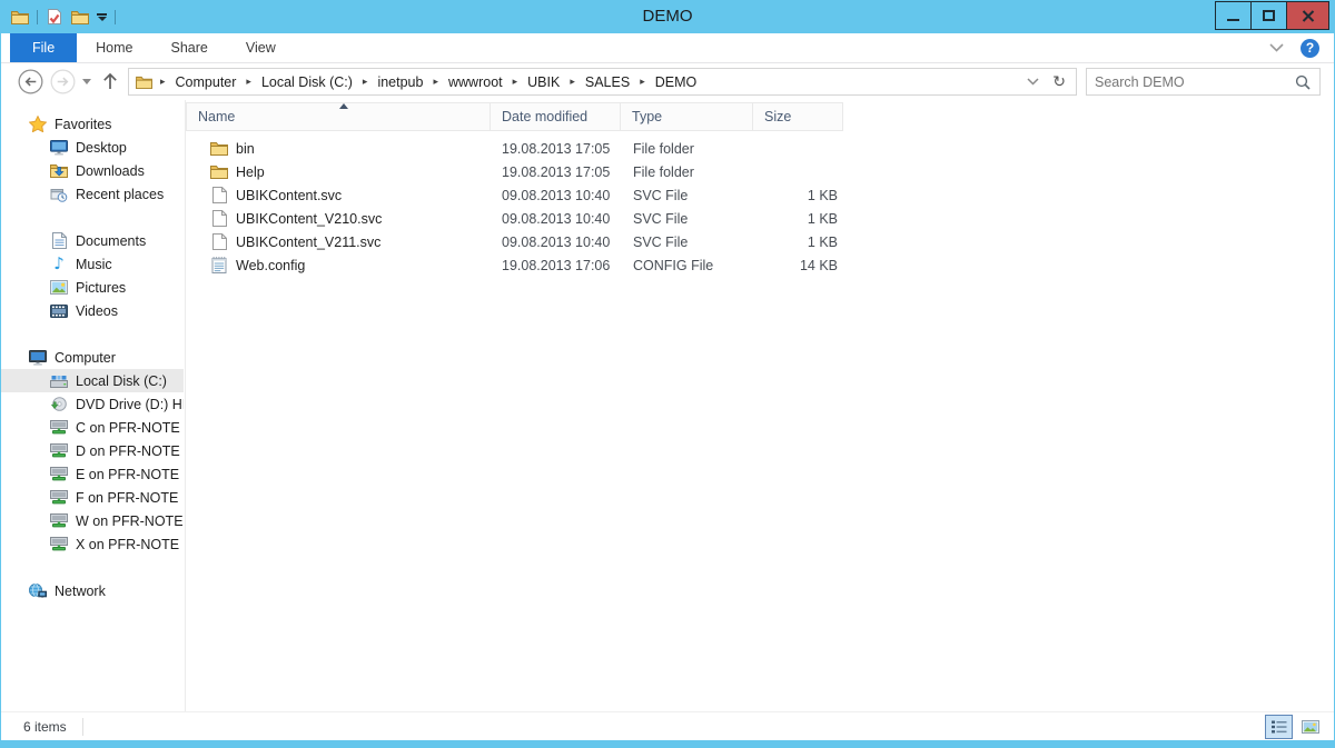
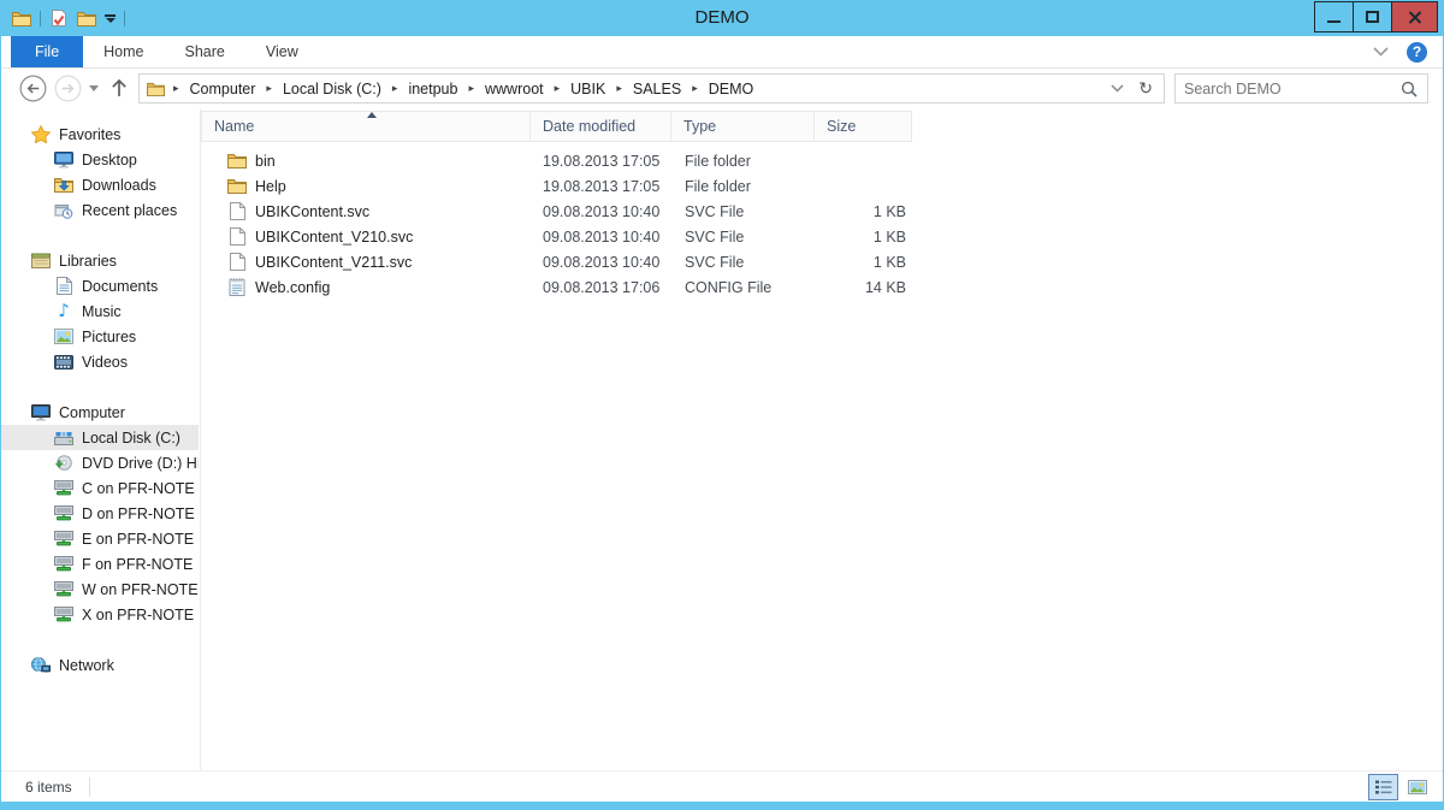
  DEMO
  File
  Home
  Share
  View
  ?
  ▸
  Computer
  ▸
  Local Disk (C:)
  ▸
  inetpub
  ▸
  wwwroot
  ▸
  UBIK
  ▸
  SALES
  ▸
  DEMO
  ↻
  Search DEMO
  Favorites
  Desktop
  Downloads
  Recent places
+ Libraries
  Documents
  ♪
  Music
  Pictures
  Videos
  Computer
  Local Disk (C:)
  DVD Drive (D:) H
  C on PFR-NOTE
  D on PFR-NOTE
  E on PFR-NOTE
  F on PFR-NOTE
  W on PFR-NOTE
  X on PFR-NOTE
  Network
  Name
  Date modified
  Type
  Size
  bin
  19.08.2013 17:05
  File folder
  Help
  19.08.2013 17:05
  File folder
  UBIKContent.svc
  09.08.2013 10:40
  SVC File
  1 KB
  UBIKContent_V210.svc
  09.08.2013 10:40
  SVC File
  1 KB
  UBIKContent_V211.svc
  09.08.2013 10:40
  SVC File
  1 KB
  Web.config
- 19.08.2013 17:06
+ 09.08.2013 17:06
  CONFIG File
  14 KB
  6 items
